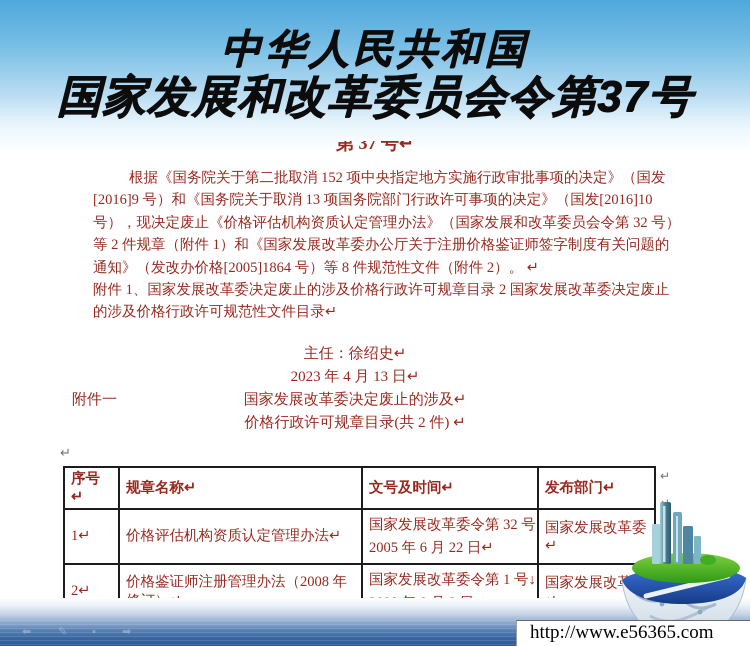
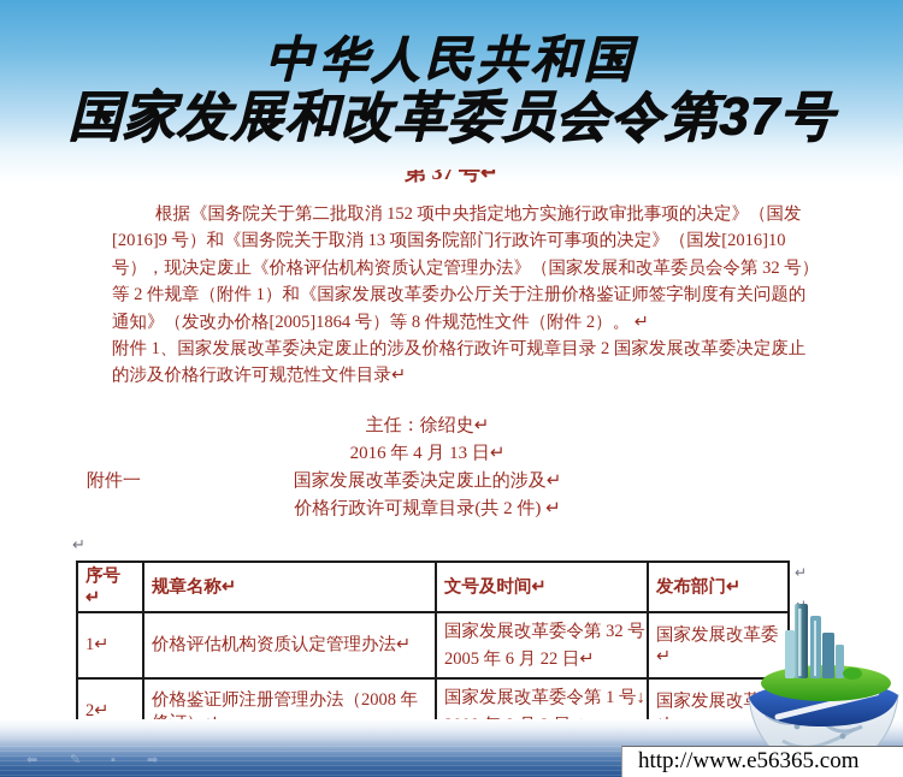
  中华人民共和国
  国家发展和改革委员会令第37号
  第 37 号↵
  根据《国务院关于第二批取消 152 项中央指定地方实施行政审批事项的决定》（国发
  [2016]9 号）和《国务院关于取消 13 项国务院部门行政许可事项的决定》（国发[2016]10
  号），现决定废止《价格评估机构资质认定管理办法》（国家发展和改革委员会令第 32 号）
  等 2 件规章（附件 1）和《国家发展改革委办公厅关于注册价格鉴证师签字制度有关问题的
  通知》（发改办价格[2005]1864 号）等 8 件规范性文件（附件 2）。 ↵
  附件 1、国家发展改革委决定废止的涉及价格行政许可规章目录 2 国家发展改革委决定废止
  的涉及价格行政许可规范性文件目录↵
  主任：徐绍史↵
- 2023 年 4 月 13 日↵
+ 2016 年 4 月 13 日↵
  附件一
  国家发展改革委决定废止的涉及↵
  价格行政许可规章目录(共 2 件) ↵
  ↵
  序号↵	规章名称↵	文号及时间↵	发布部门↵
  1↵	价格评估机构资质认定管理办法↵	国家发展改革委令第 32 号 2005 年 6 月 22 日↵	国家发展改革委↵
  ↵
  ⬅
  ✎
  ▪
  ➡
  http://www.e56365.com
